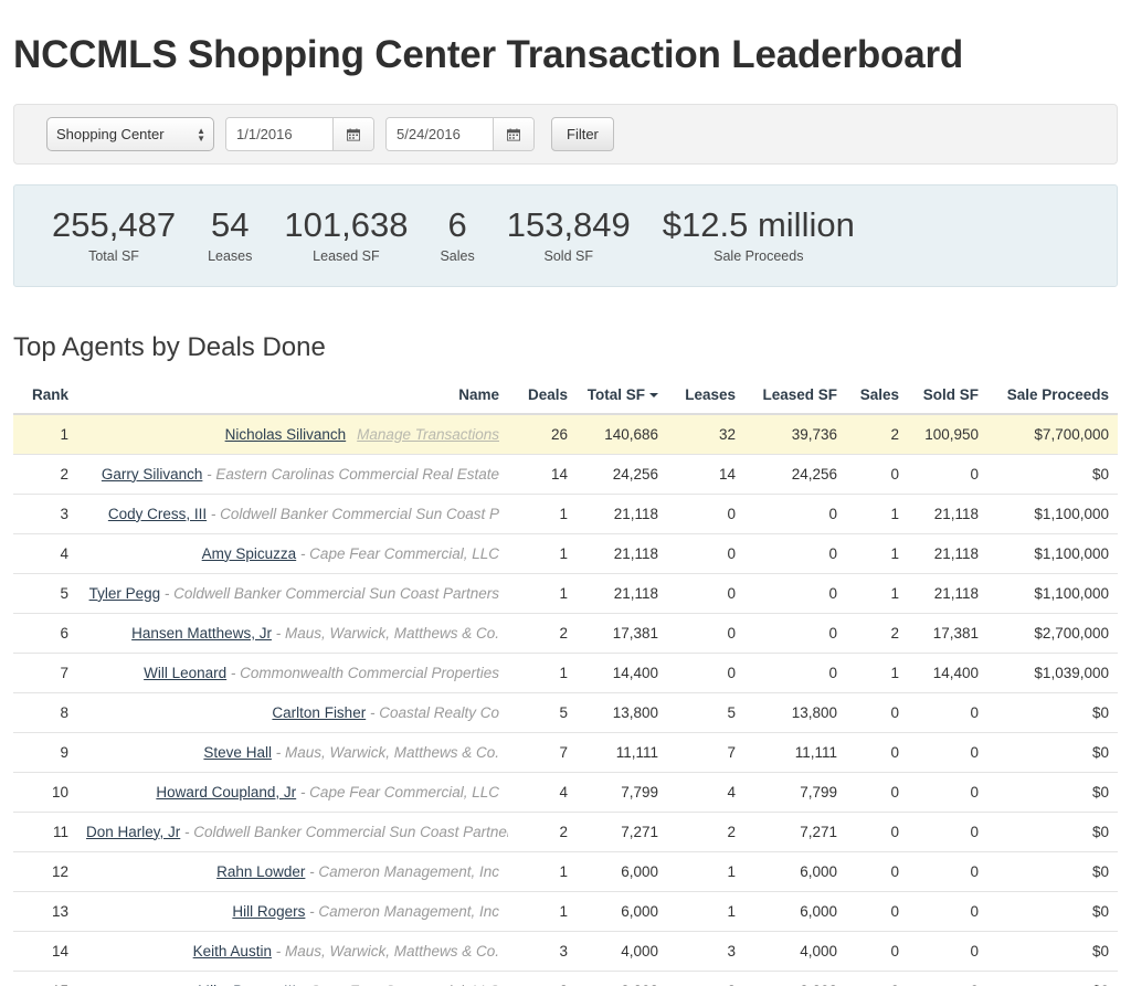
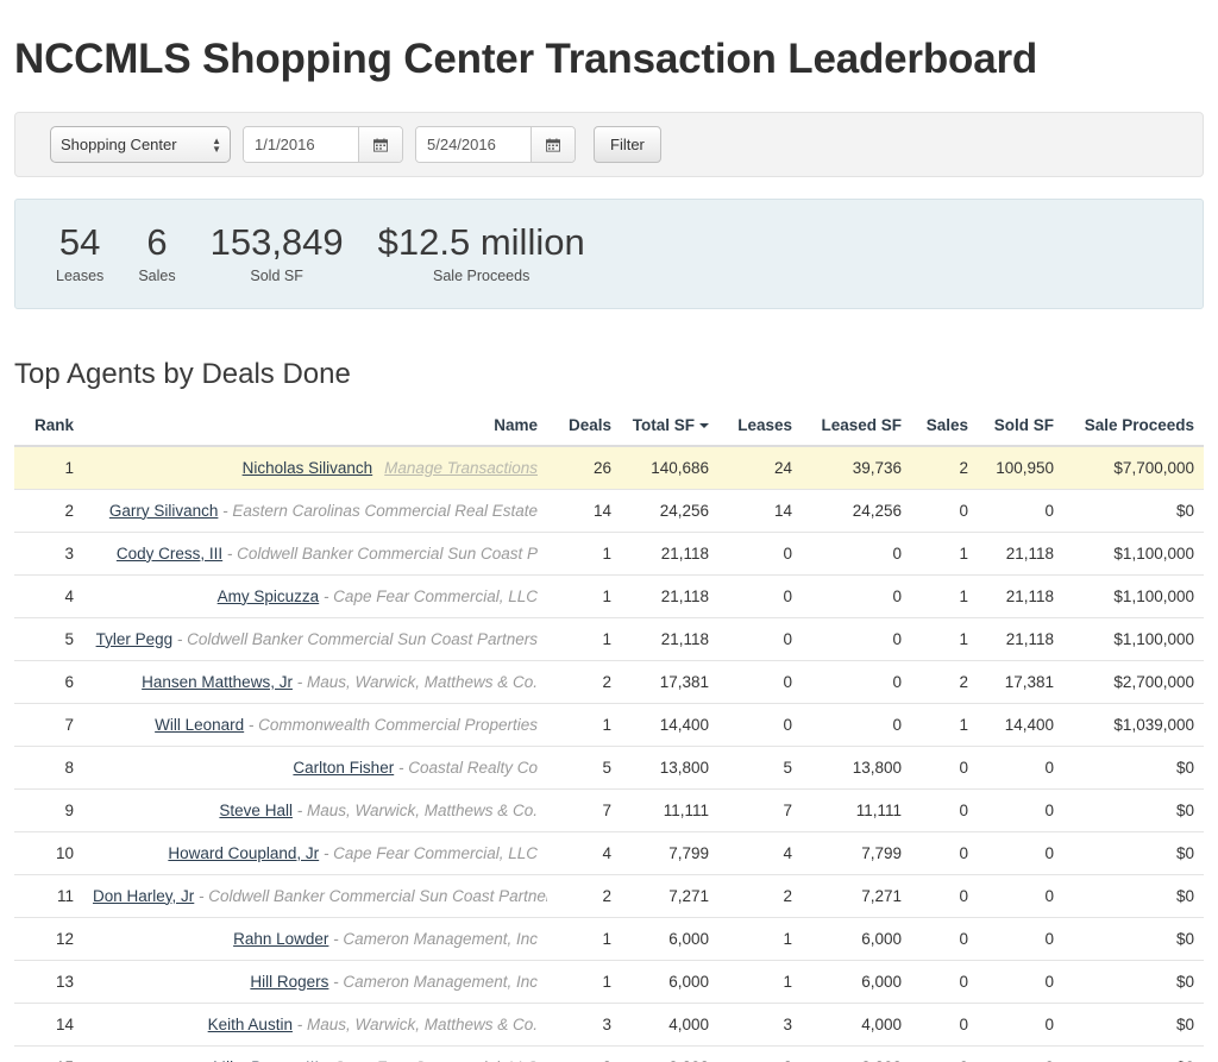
  NCCMLS Shopping Center Transaction Leaderboard
  Shopping Center
  ▲
  ▼
  1/1/2016
  5/24/2016
  Filter
- 255,487
- Total SF
  54
  Leases
- 101,638
- Leased SF
  6
  Sales
  153,849
  Sold SF
  $12.5 million
  Sale Proceeds
  Top Agents by Deals Done
  Rank	Name	Deals	Total SF	Leases	Leased SF	Sales	Sold SF	Sale Proceeds
- 1	Nicholas Silivanch Manage Transactions	26	140,686	32	39,736	2	100,950	$7,700,000
+ 1	Nicholas Silivanch Manage Transactions	26	140,686	24	39,736	2	100,950	$7,700,000
  2	Garry Silivanch - Eastern Carolinas Commercial Real Estate	14	24,256	14	24,256	0	0	$0
  3	Cody Cress, III - Coldwell Banker Commercial Sun Coast P	1	21,118	0	0	1	21,118	$1,100,000
  4	Amy Spicuzza - Cape Fear Commercial, LLC	1	21,118	0	0	1	21,118	$1,100,000
  5	Tyler Pegg - Coldwell Banker Commercial Sun Coast Partners	1	21,118	0	0	1	21,118	$1,100,000
  6	Hansen Matthews, Jr - Maus, Warwick, Matthews & Co.	2	17,381	0	0	2	17,381	$2,700,000
  7	Will Leonard - Commonwealth Commercial Properties	1	14,400	0	0	1	14,400	$1,039,000
  8	Carlton Fisher - Coastal Realty Co	5	13,800	5	13,800	0	0	$0
  9	Steve Hall - Maus, Warwick, Matthews & Co.	7	11,111	7	11,111	0	0	$0
  10	Howard Coupland, Jr - Cape Fear Commercial, LLC	4	7,799	4	7,799	0	0	$0
  11	Don Harley, Jr - Coldwell Banker Commercial Sun Coast Partne	2	7,271	2	7,271	0	0	$0
  12	Rahn Lowder - Cameron Management, Inc	1	6,000	1	6,000	0	0	$0
  13	Hill Rogers - Cameron Management, Inc	1	6,000	1	6,000	0	0	$0
  14	Keith Austin - Maus, Warwick, Matthews & Co.	3	4,000	3	4,000	0	0	$0
